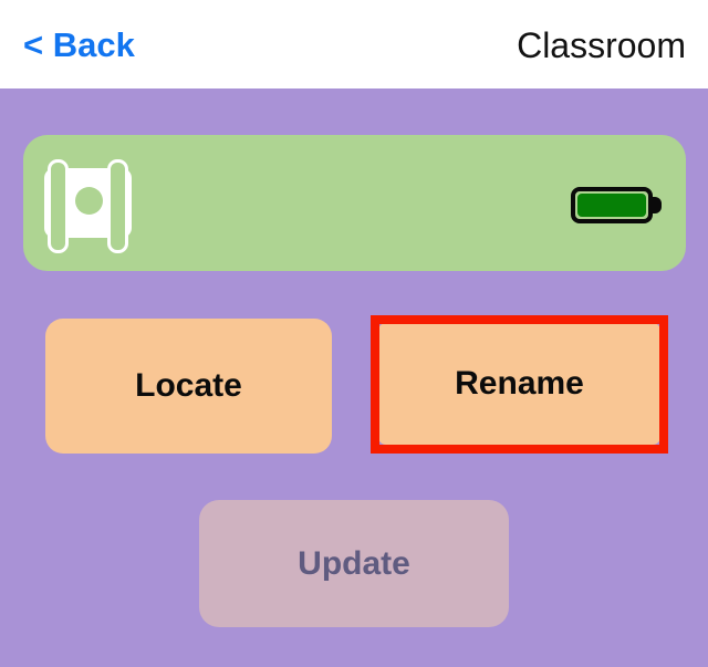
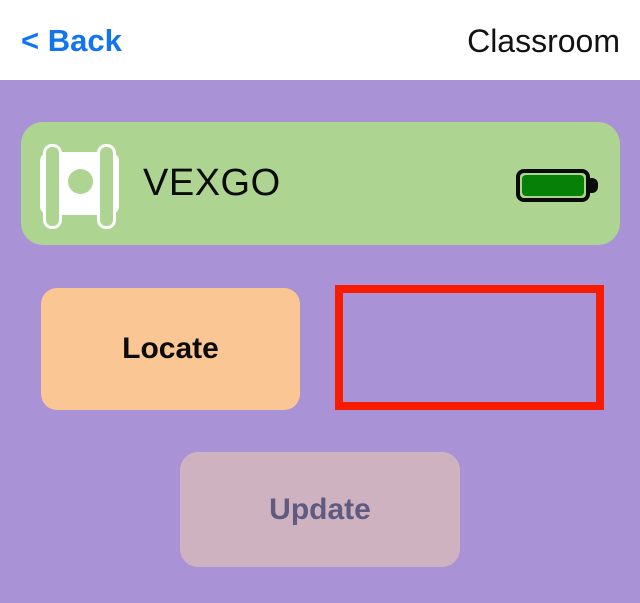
  < Back
  Classroom
+ VEXGO
  Locate
- Rename
  Update
